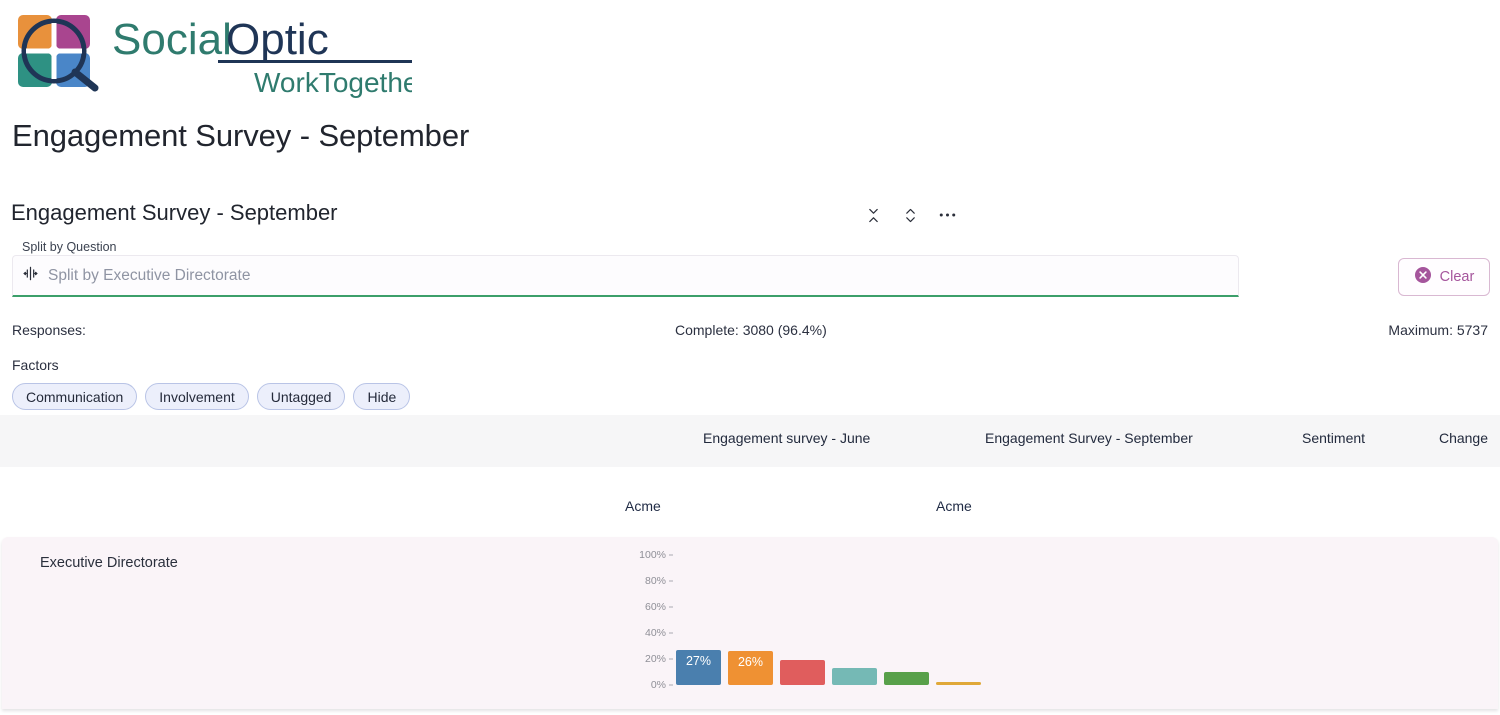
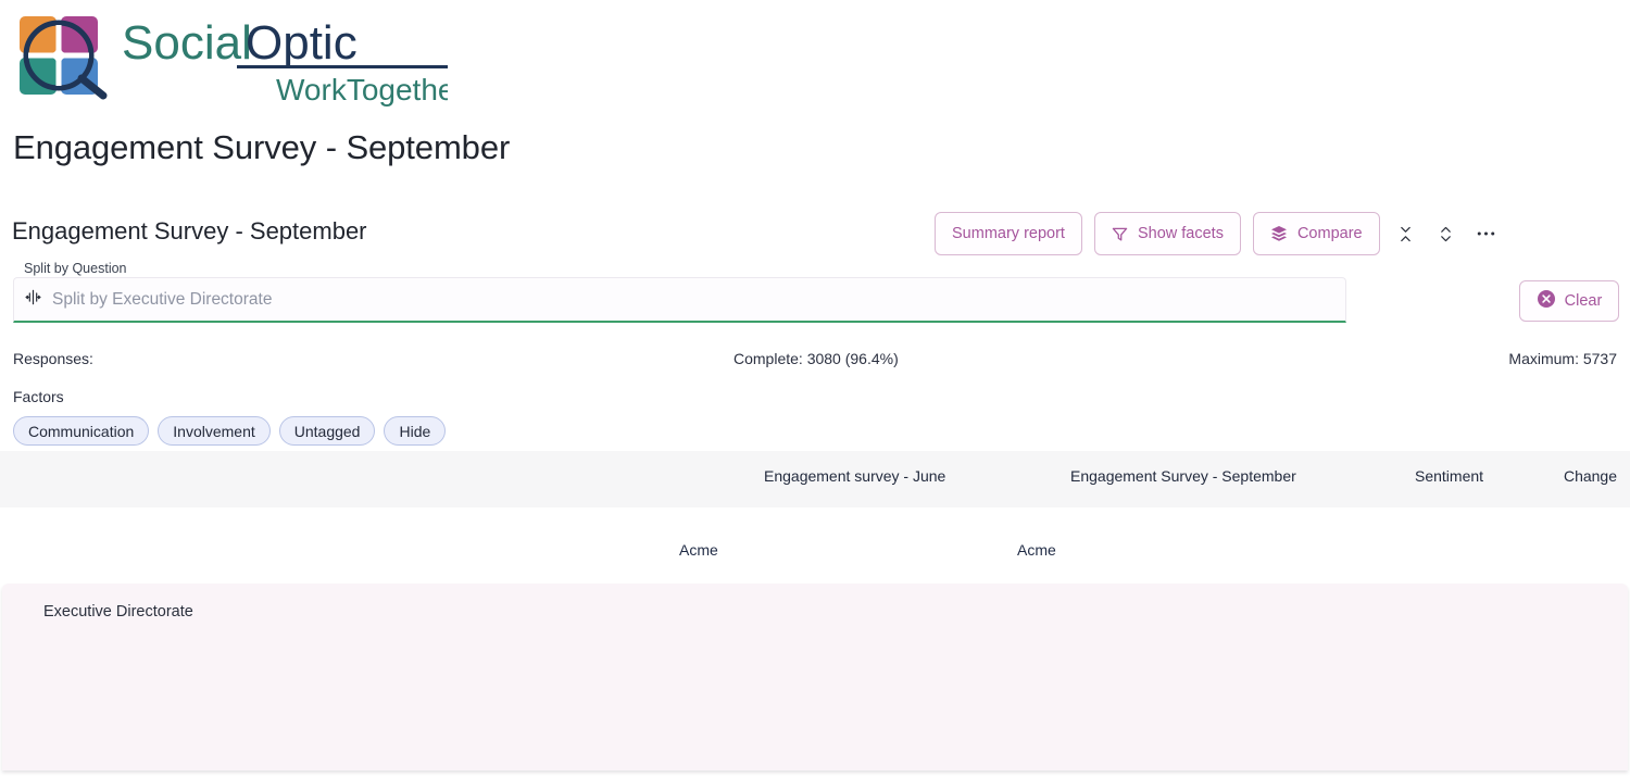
  Social
  Optic
  WorkTogethe
  Engagement Survey - September
  Engagement Survey - September
+ Summary report
+ Show facets
+ Compare
  Split by Question
  Split by Executive Directorate
  Clear
  Responses:
  Complete: 3080 (96.4%)
  Maximum: 5737
  Factors
  Communication
  Involvement
  Untagged
  Hide
  Engagement survey - June
  Engagement Survey - September
  Sentiment
  Change
  Acme
  Acme
  Executive Directorate
- 100%
- 80%
- 60%
- 40%
- 20%
- 0%
- 27%
- 26%
